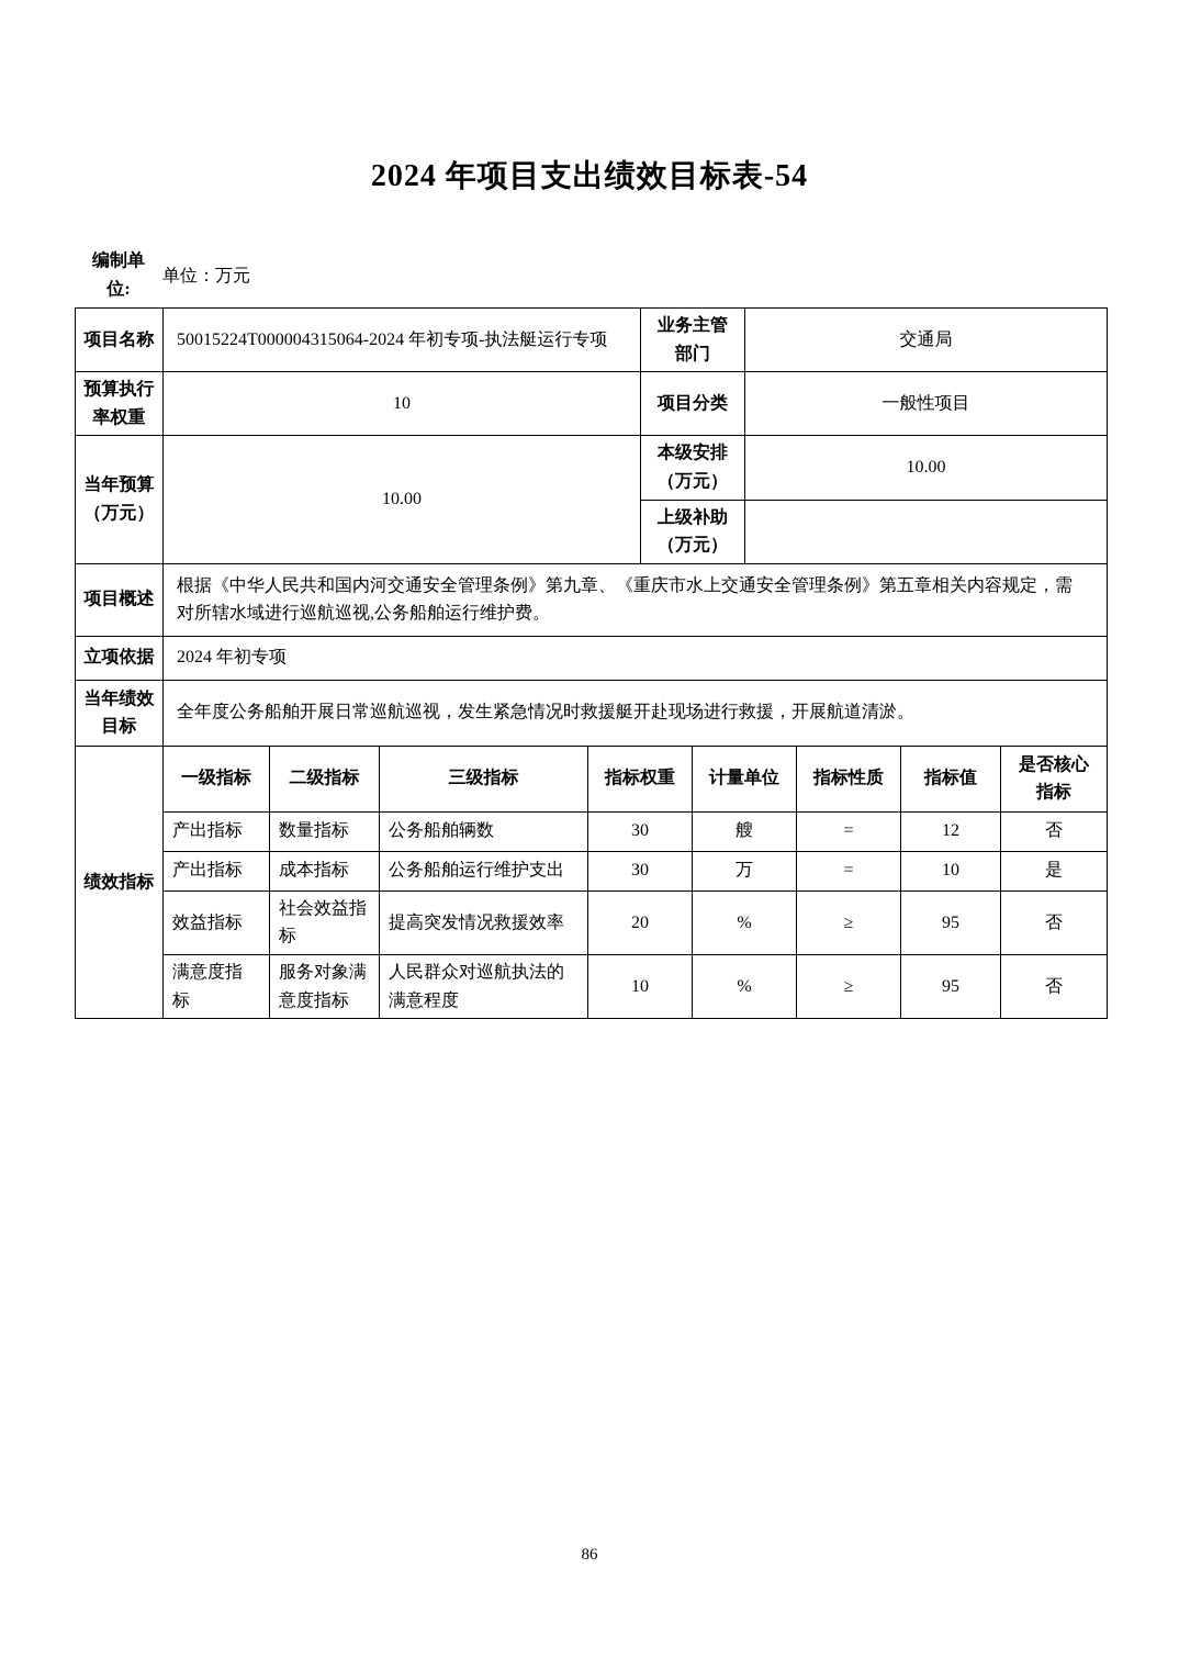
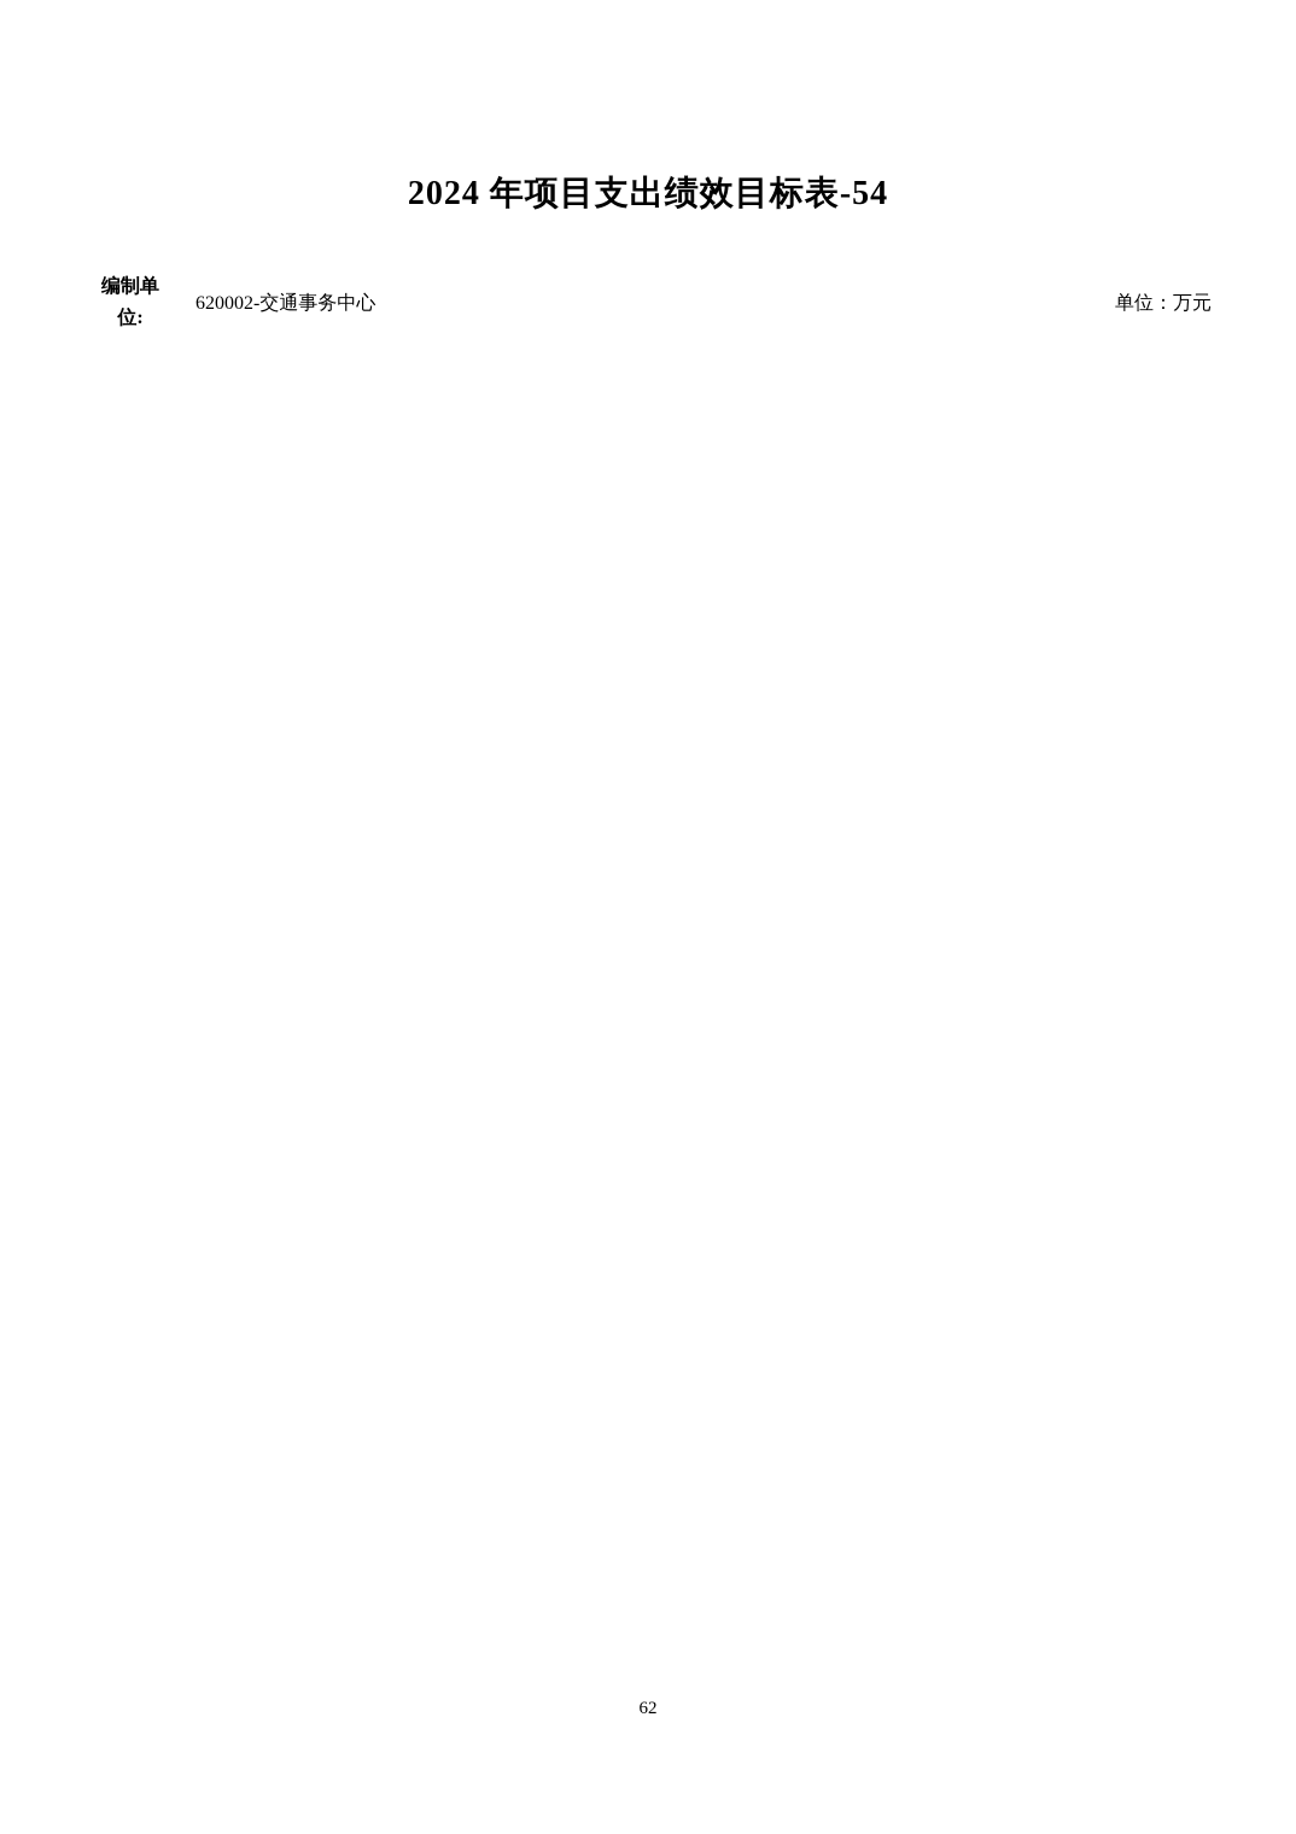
  2024 年项目支出绩效目标表-54
  编制单
  位:
+ 620002-交通事务中心
  单位：万元
- 项目名称	50015224T000004315064-2024 年初专项-执法艇运行专项	业务主管 部门	交通局
- 预算执行 率权重	10	项目分类	一般性项目
- 当年预算 （万元）	10.00	本级安排 （万元）	10.00
- 上级补助 （万元）
- 项目概述	根据《中华人民共和国内河交通安全管理条例》第九章、《重庆市水上交通安全管理条例》第五章相关内容规定，需 对所辖水域进行巡航巡视,公务船舶运行维护费。
- 立项依据	2024 年初专项
- 当年绩效 目标	全年度公务船舶开展日常巡航巡视，发生紧急情况时救援艇开赴现场进行救援，开展航道清淤。
- 绩效指标	一级指标	二级指标	三级指标	指标权重	计量单位	指标性质	指标值	是否核心 指标
- 产出指标	数量指标	公务船舶辆数	30	艘	=	12	否
- 产出指标	成本指标	公务船舶运行维护支出	30	万	=	10	是
- 效益指标	社会效益指 标	提高突发情况救援效率	20	%	≥	95	否
- 满意度指 标	服务对象满 意度指标	人民群众对巡航执法的 满意程度	10	%	≥	95	否
- 86
+ 62
